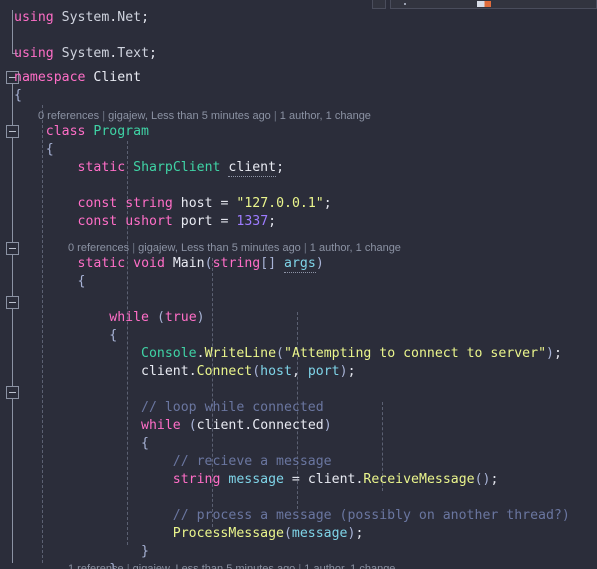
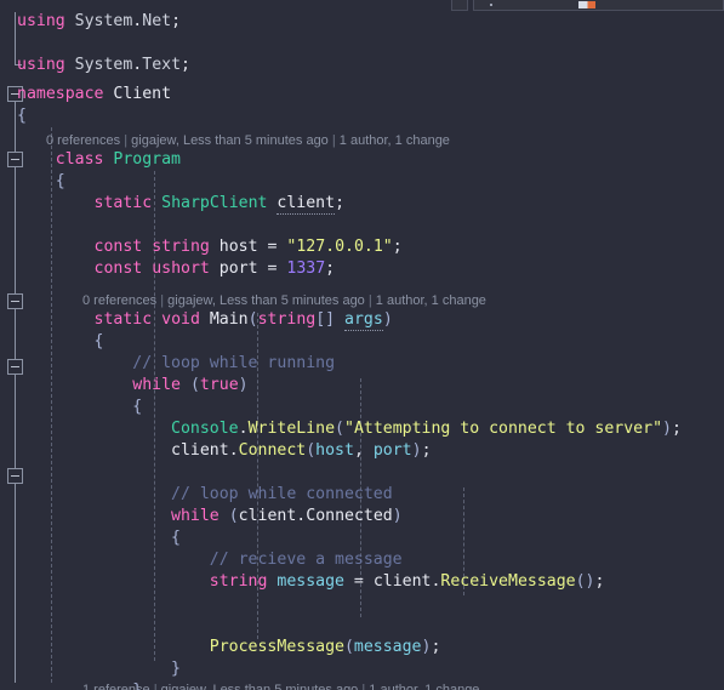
  using System.Net;
  using System.Text;
  namespace Client
  {
  0 references | gigajew, Less than 5 minutes ago | 1 author, 1 change
  class Program
  {
  static SharpClient client;
  const string host = "127.0.0.1";
  const ushort port = 1337;
  0 references | gigajew, Less than 5 minutes ago | 1 author, 1 change
  static void Main(string[] args)
  {
+ // loop while running
  while (true)
  {
  Console.WriteLine("Attempting to connect to server");
  client.Connect(host, port);
  // loop while connected
  while (client.Connected)
  {
  // recieve a message
  string message = client.ReceiveMessage();
- // process a message (possibly on another thread?)
  ProcessMessage(message);
  }
